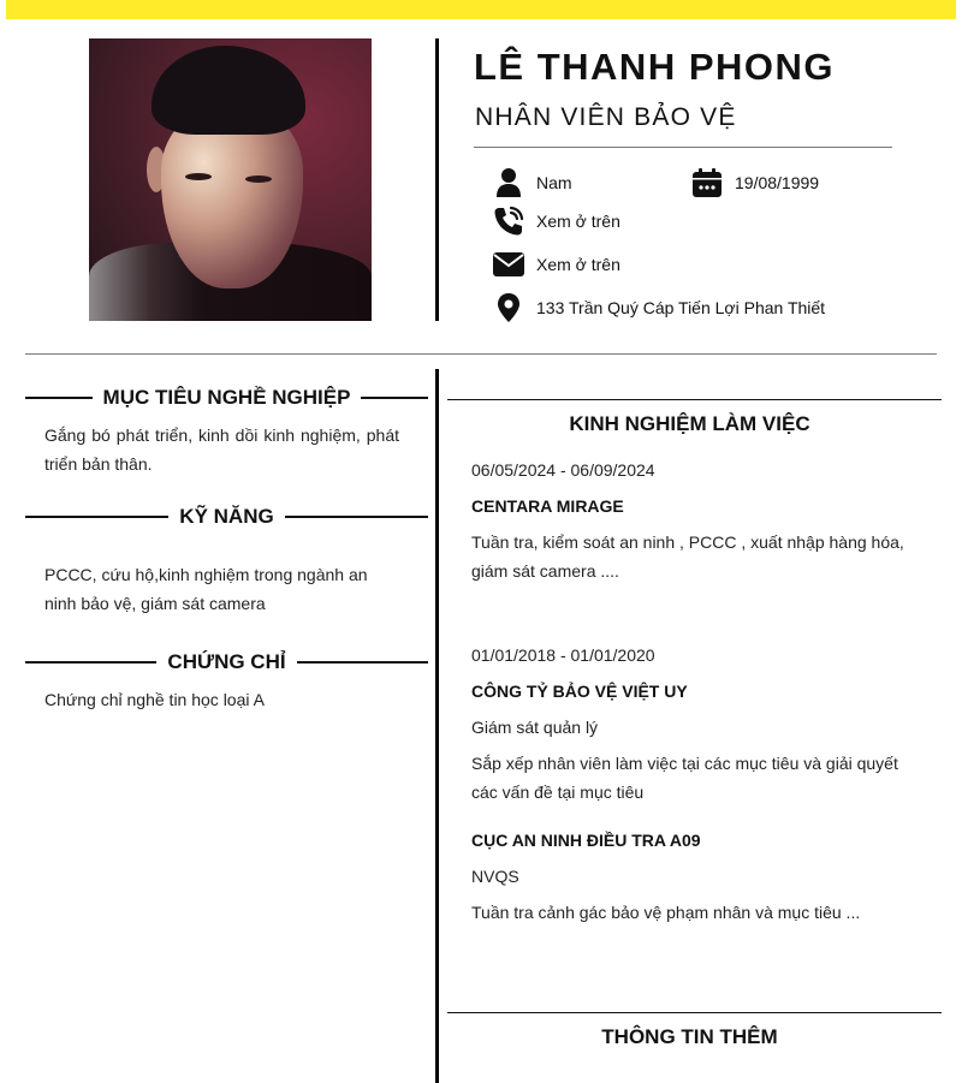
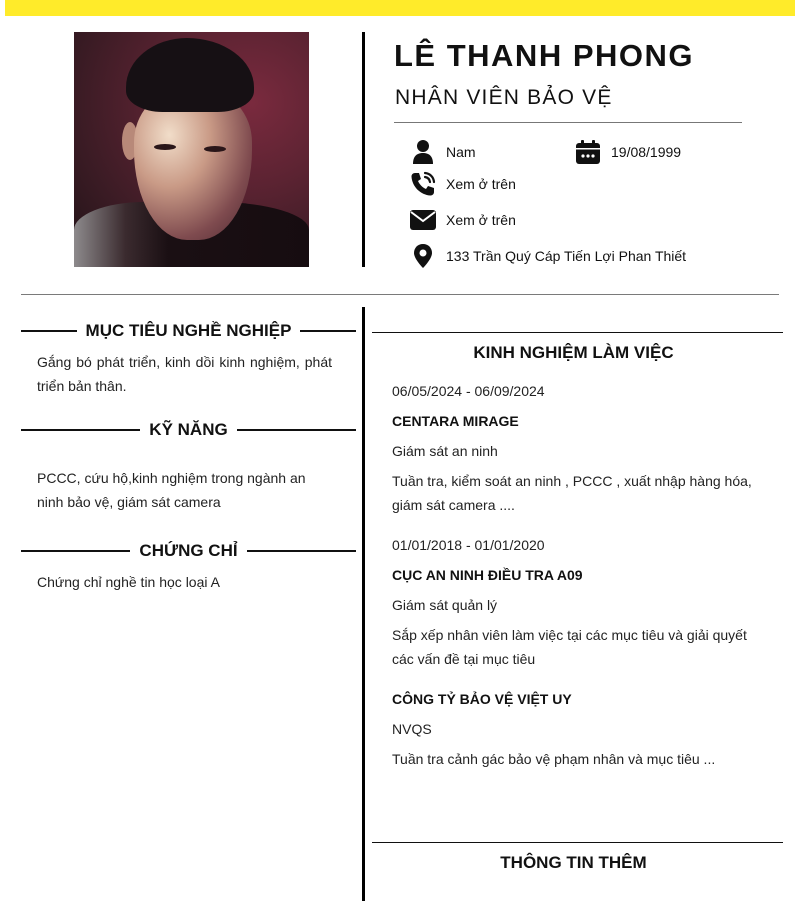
  LÊ THANH PHONG
  NHÂN VIÊN BẢO VỆ
  Nam
  19/08/1999
  Xem ở trên
  Xem ở trên
  133 Trần Quý Cáp Tiến Lợi Phan Thiết
  MỤC TIÊU NGHỀ NGHIỆP
  Gắng bó phát triển, kinh dồi kinh nghiệm, phát triển bản thân.
  KỸ NĂNG
  PCCC, cứu hộ,kinh nghiệm trong ngành an ninh bảo vệ, giám sát camera
  CHỨNG CHỈ
  Chứng chỉ nghề tin học loại A
  KINH NGHIỆM LÀM VIỆC
  06/05/2024 - 06/09/2024
  CENTARA MIRAGE
+ Giám sát an ninh
  Tuần tra, kiểm soát an ninh , PCCC , xuất nhập hàng hóa, giám sát camera ....
  01/01/2018 - 01/01/2020
- CÔNG TỶ BẢO VỆ VIỆT UY
+ CỤC AN NINH ĐIỀU TRA A09
  Giám sát quản lý
  Sắp xếp nhân viên làm việc tại các mục tiêu và giải quyết các vấn đề tại mục tiêu
- CỤC AN NINH ĐIỀU TRA A09
+ CÔNG TỶ BẢO VỆ VIỆT UY
  NVQS
  Tuần tra cảnh gác bảo vệ phạm nhân và mục tiêu ...
  THÔNG TIN THÊM
